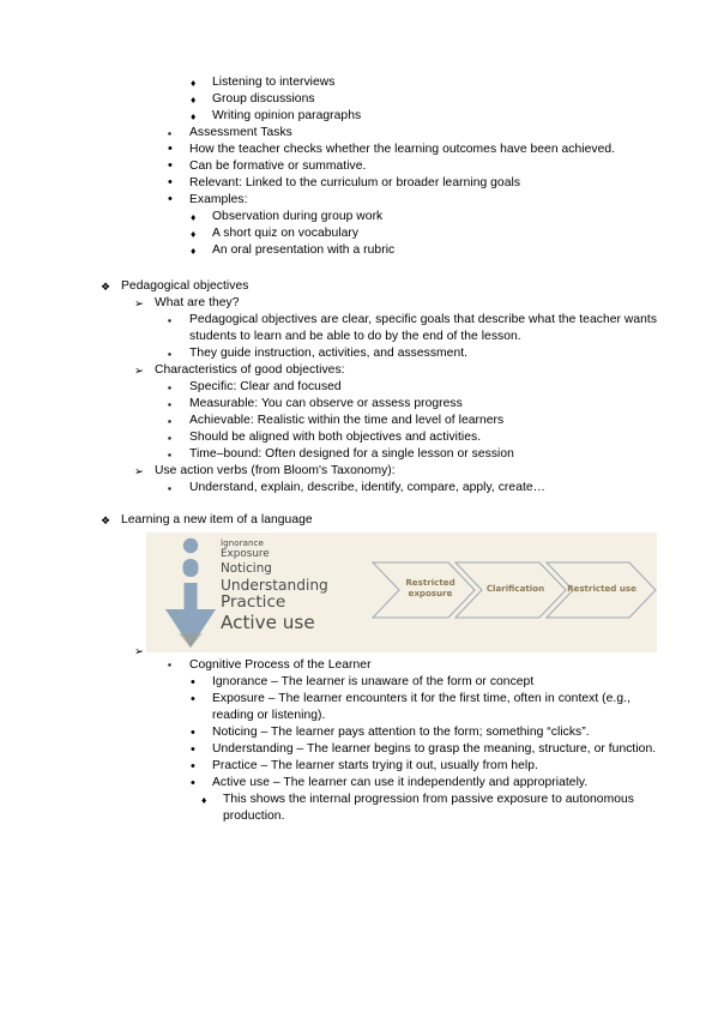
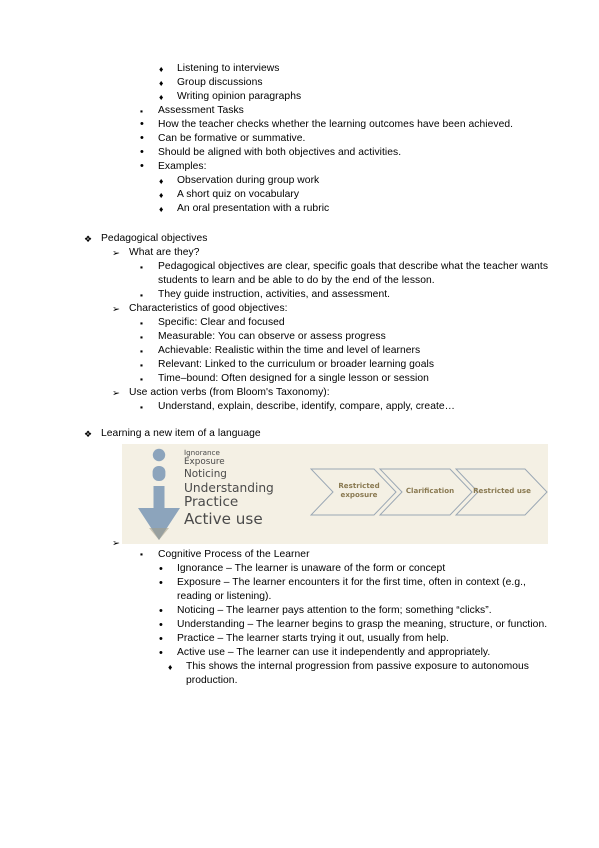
  ♦
  Listening to interviews
  ♦
  Group discussions
  ♦
  Writing opinion paragraphs
  ▪
  Assessment Tasks
  •
  How the teacher checks whether the learning outcomes have been achieved.
  •
  Can be formative or summative.
  •
- Relevant: Linked to the curriculum or broader learning goals
+ Should be aligned with both objectives and activities.
  •
  Examples:
  ♦
  Observation during group work
  ♦
  A short quiz on vocabulary
  ♦
  An oral presentation with a rubric
  ❖
  Pedagogical objectives
  ➢
  What are they?
  ▪
  Pedagogical objectives are clear, specific goals that describe what the teacher wants students to learn and be able to do by the end of the lesson.
  ▪
  They guide instruction, activities, and assessment.
  ➢
  Characteristics of good objectives:
  ▪
  Specific: Clear and focused
  ▪
  Measurable: You can observe or assess progress
  ▪
  Achievable: Realistic within the time and level of learners
  ▪
- Should be aligned with both objectives and activities.
+ Relevant: Linked to the curriculum or broader learning goals
  ▪
  Time–bound: Often designed for a single lesson or session
  ➢
  Use action verbs (from Bloom's Taxonomy):
  ▪
  Understand, explain, describe, identify, compare, apply, create…
  ❖
  Learning a new item of a language
  ➢
  Ignorance
  Exposure
  Noticing
  Understanding
  Practice
  Active use
  Restricted exposure
  Clarification
  Restricted use
  ▪
  Cognitive Process of the Learner
  •
  Ignorance – The learner is unaware of the form or concept
  •
  Exposure – The learner encounters it for the first time, often in context (e.g., reading or listening).
  •
  Noticing – The learner pays attention to the form; something “clicks”.
  •
  Understanding – The learner begins to grasp the meaning, structure, or function.
  •
  Practice – The learner starts trying it out, usually from help.
  •
  Active use – The learner can use it independently and appropriately.
  ♦
  This shows the internal progression from passive exposure to autonomous production.
